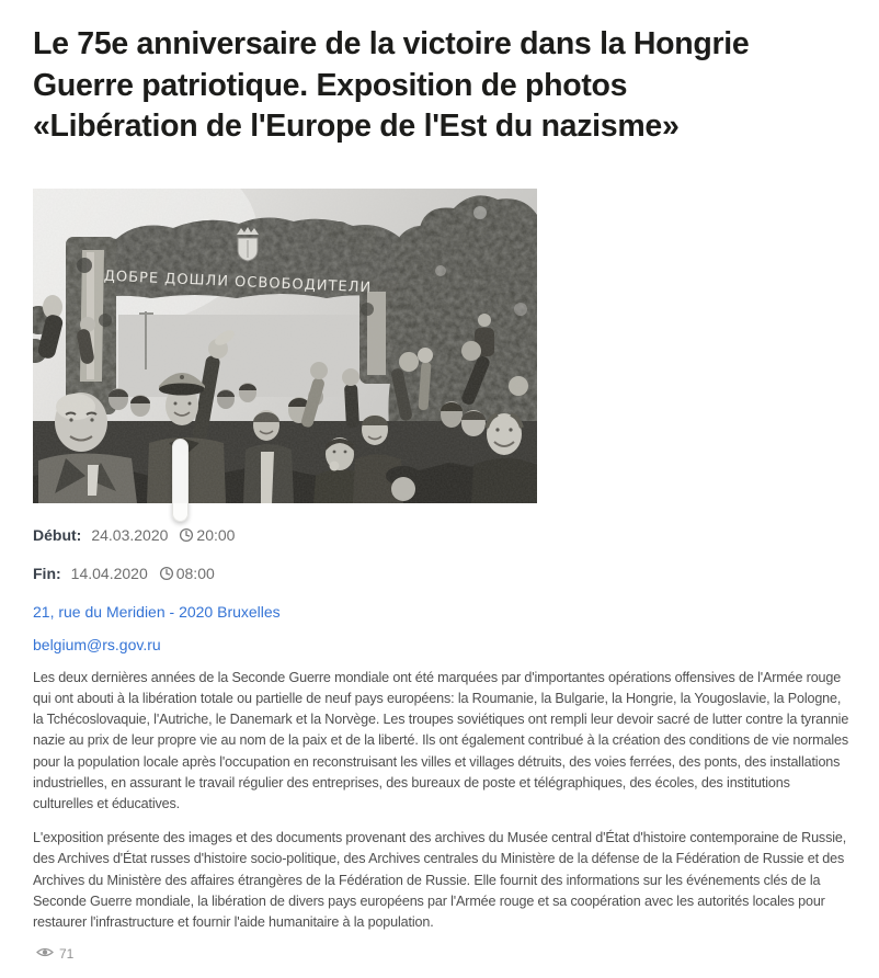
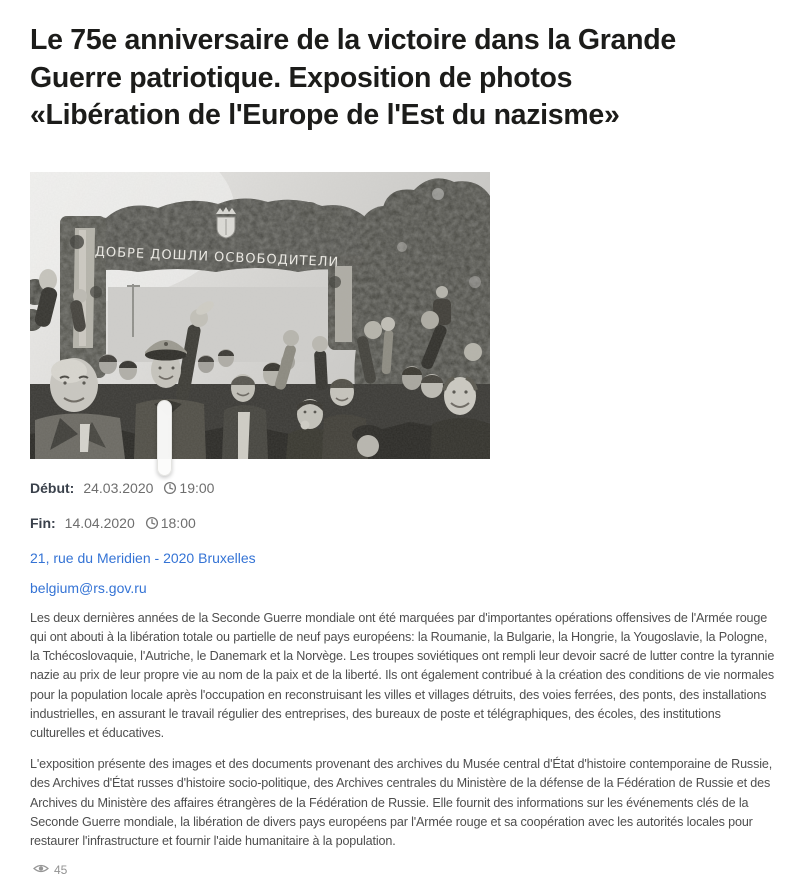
- Le 75e anniversaire de la victoire dans la Hongrie Guerre patriotique. Exposition de photos «Libération de l'Europe de l'Est du nazisme»
+ Le 75e anniversaire de la victoire dans la Grande Guerre patriotique. Exposition de photos «Libération de l'Europe de l'Est du nazisme»
  Début:
  24.03.2020
- 20:00
+ 19:00
  Fin:
  14.04.2020
- 08:00
+ 18:00
  21, rue du Meridien - 2020 Bruxelles
  belgium@rs.gov.ru
  Les deux dernières années de la Seconde Guerre mondiale ont été marquées par d'importantes opérations offensives de l'Armée rouge qui ont abouti à la libération totale ou partielle de neuf pays européens: la Roumanie, la Bulgarie, la Hongrie, la Yougoslavie, la Pologne, la Tchécoslovaquie, l'Autriche, le Danemark et la Norvège. Les troupes soviétiques ont rempli leur devoir sacré de lutter contre la tyrannie nazie au prix de leur propre vie au nom de la paix et de la liberté. Ils ont également contribué à la création des conditions de vie normales pour la population locale après l'occupation en reconstruisant les villes et villages détruits, des voies ferrées, des ponts, des installations industrielles, en assurant le travail régulier des entreprises, des bureaux de poste et télégraphiques, des écoles, des institutions culturelles et éducatives.
  L'exposition présente des images et des documents provenant des archives du Musée central d'État d'histoire contemporaine de Russie, des Archives d'État russes d'histoire socio-politique, des Archives centrales du Ministère de la défense de la Fédération de Russie et des Archives du Ministère des affaires étrangères de la Fédération de Russie. Elle fournit des informations sur les événements clés de la Seconde Guerre mondiale, la libération de divers pays européens par l'Armée rouge et sa coopération avec les autorités locales pour restaurer l'infrastructure et fournir l'aide humanitaire à la population.
- 71
+ 45
